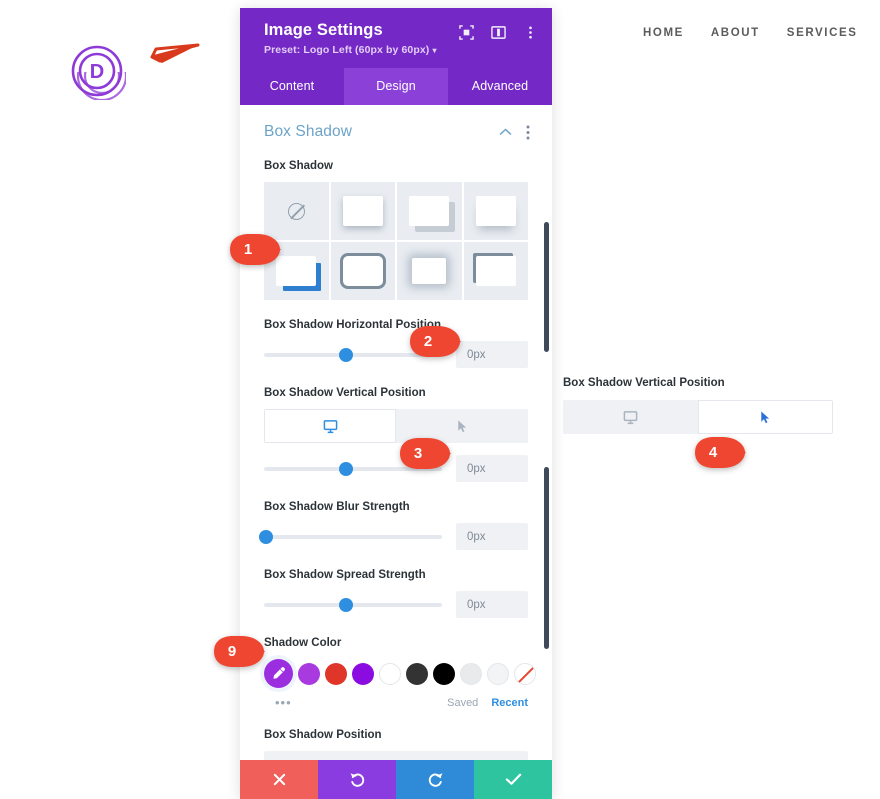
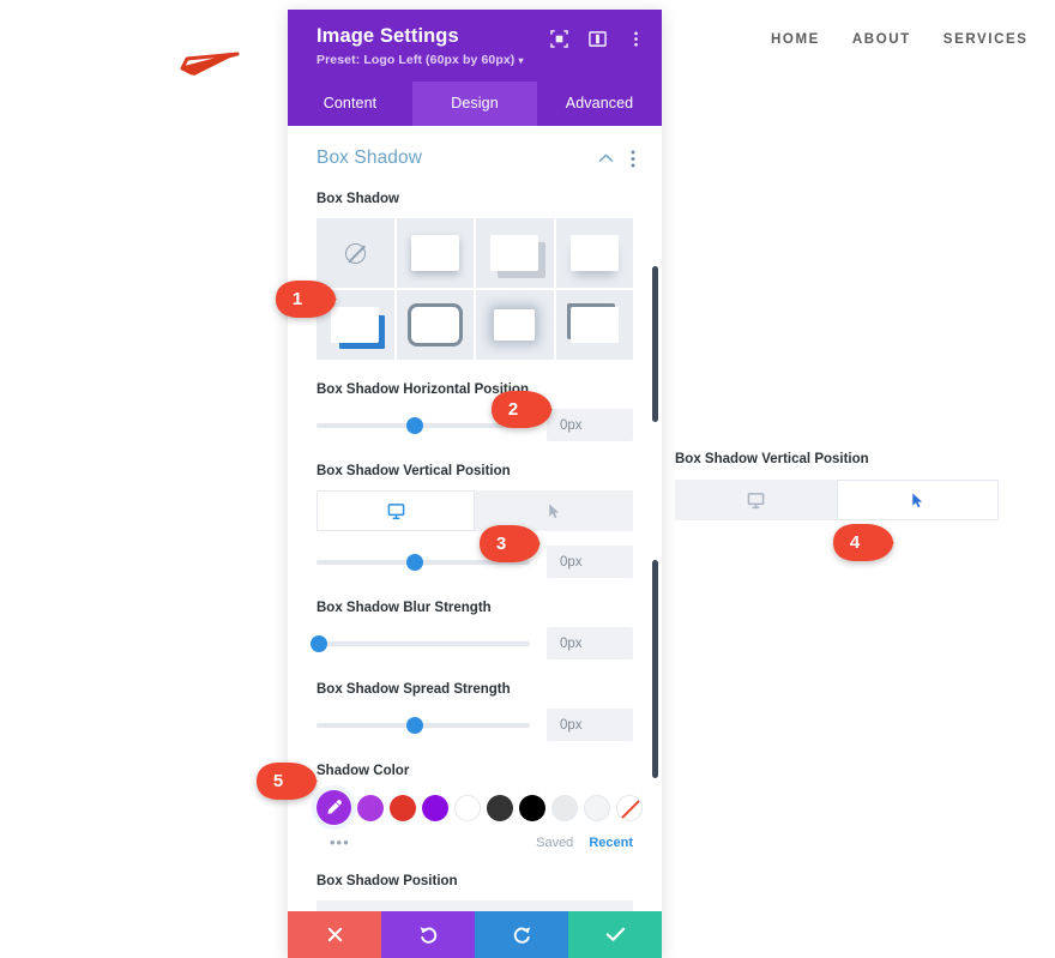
- D
  HOME
  ABOUT
  SERVICES
  Image Settings
  Preset: Logo Left (60px by 60px) ▾
  Content
  Design
  Advanced
  Box Shadow
  Box Shadow
  Box Shadow Horizontal Position
  0px
  Box Shadow Vertical Position
  0px
  Box Shadow Blur Strength
  0px
  Box Shadow Spread Strength
  0px
  Shadow Color
  •••
  Saved
  Recent
  Box Shadow Position
  Box Shadow Vertical Position
  1
  2
  3
  4
- 9
+ 5
